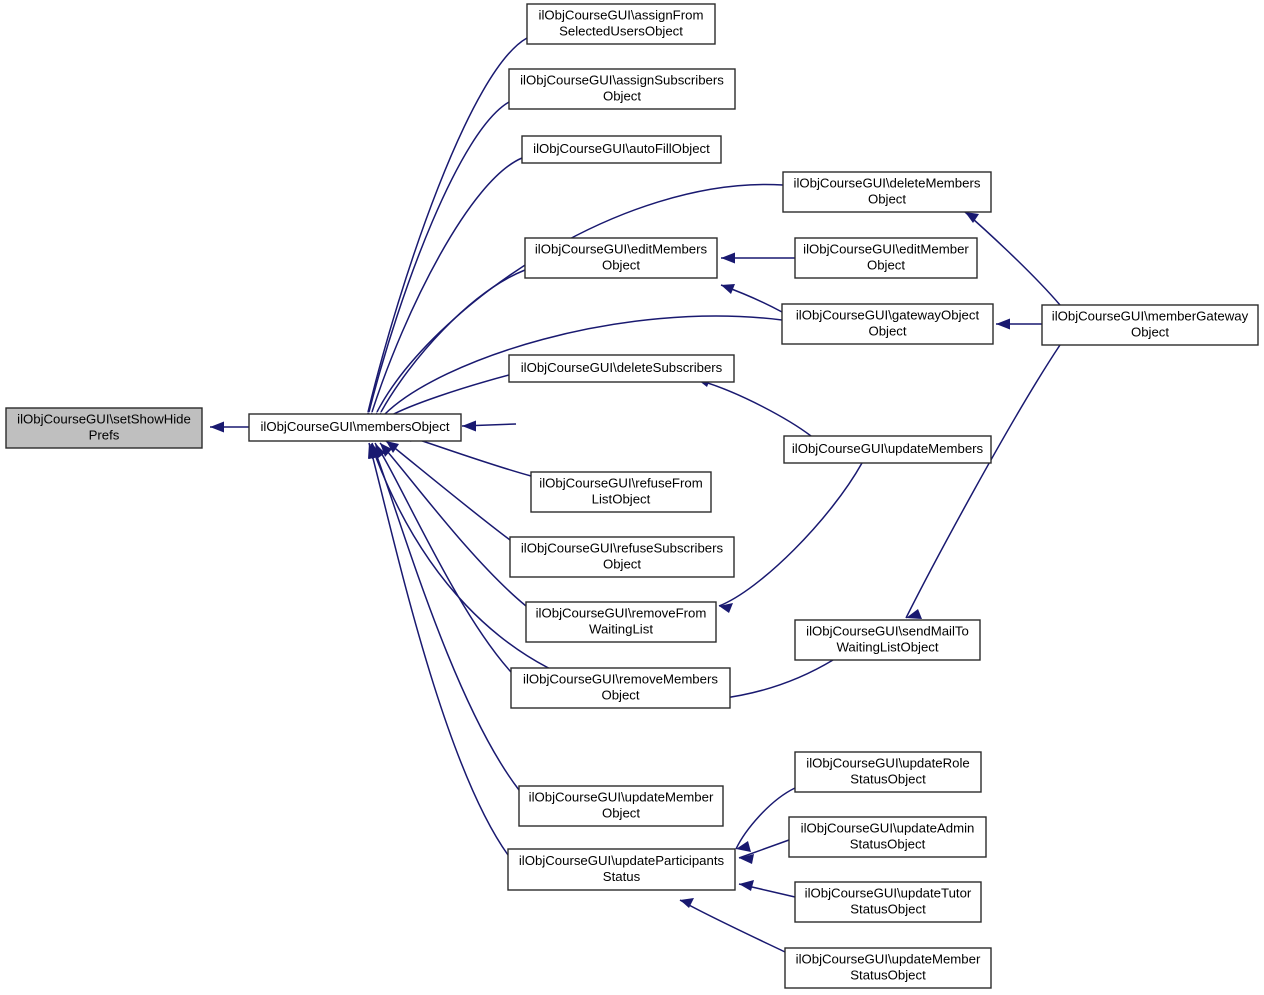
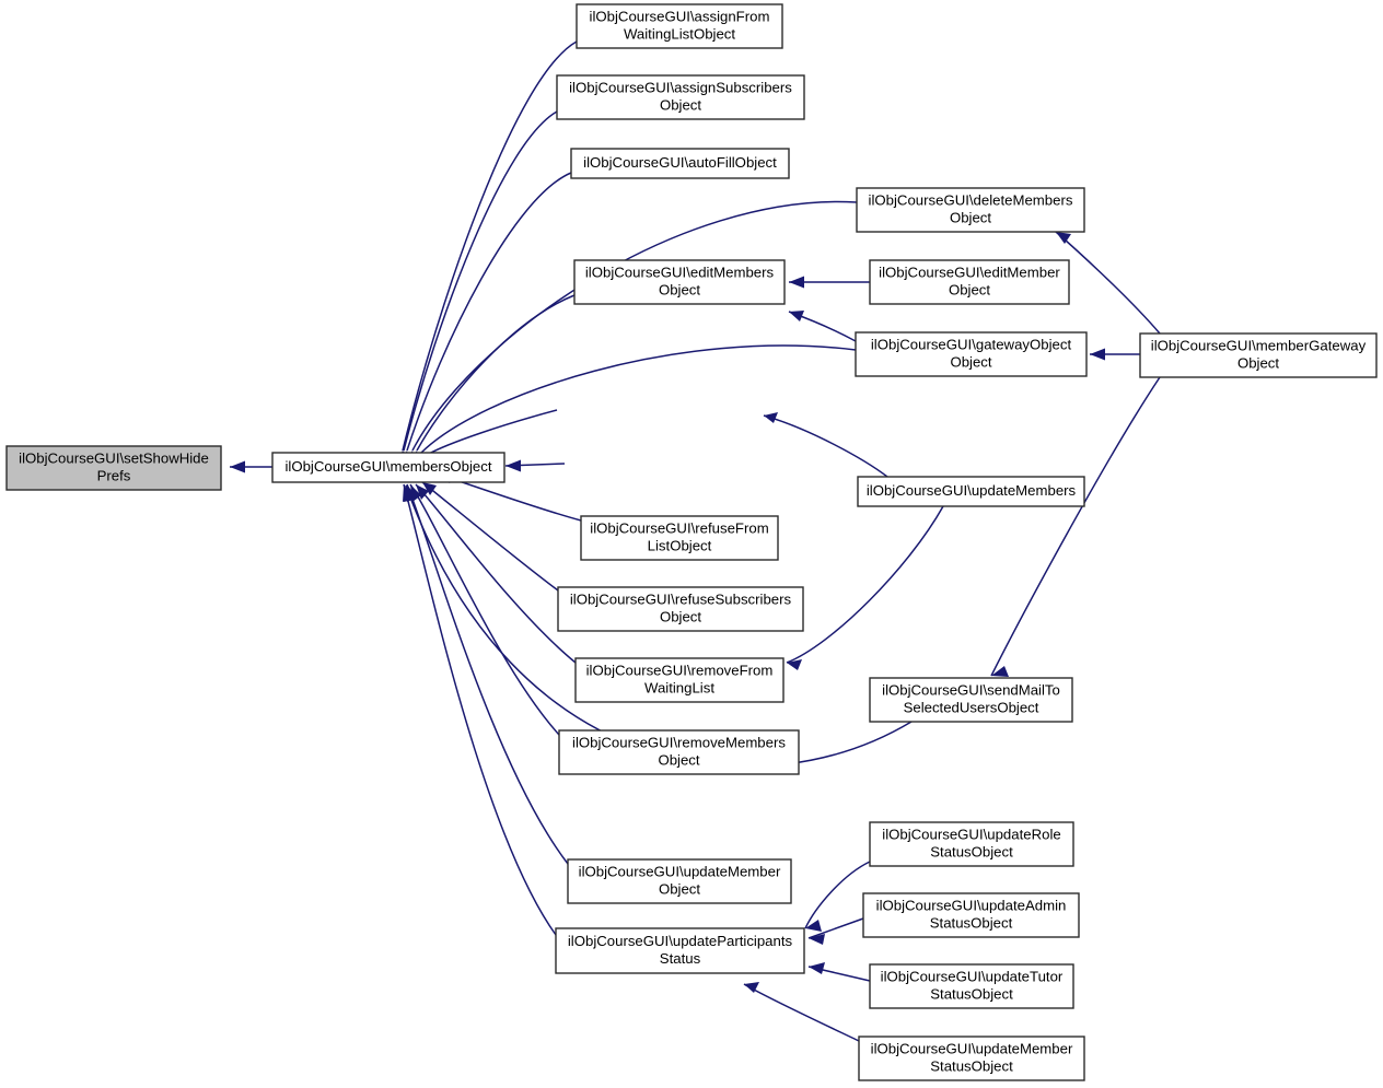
  ilObjCourseGUI\setShowHide
  Prefs
  ilObjCourseGUI\membersObject
  ilObjCourseGUI\assignFrom
- SelectedUsersObject
+ WaitingListObject
  ilObjCourseGUI\assignSubscribers
  Object
  ilObjCourseGUI\autoFillObject
  ilObjCourseGUI\deleteMembers
  Object
  ilObjCourseGUI\editMembers
  Object
  ilObjCourseGUI\editMember
  Object
  ilObjCourseGUI\gatewayObject
  Object
  ilObjCourseGUI\memberGateway
  Object
- ilObjCourseGUI\deleteSubscribers
  ilObjCourseGUI\updateMembers
  ilObjCourseGUI\refuseFrom
  ListObject
  ilObjCourseGUI\refuseSubscribers
  Object
  ilObjCourseGUI\removeFrom
  WaitingList
  ilObjCourseGUI\sendMailTo
- WaitingListObject
+ SelectedUsersObject
  ilObjCourseGUI\removeMembers
  Object
  ilObjCourseGUI\updateRole
  StatusObject
  ilObjCourseGUI\updateMember
  Object
  ilObjCourseGUI\updateAdmin
  StatusObject
  ilObjCourseGUI\updateParticipants
  Status
  ilObjCourseGUI\updateTutor
  StatusObject
  ilObjCourseGUI\updateMember
  StatusObject
